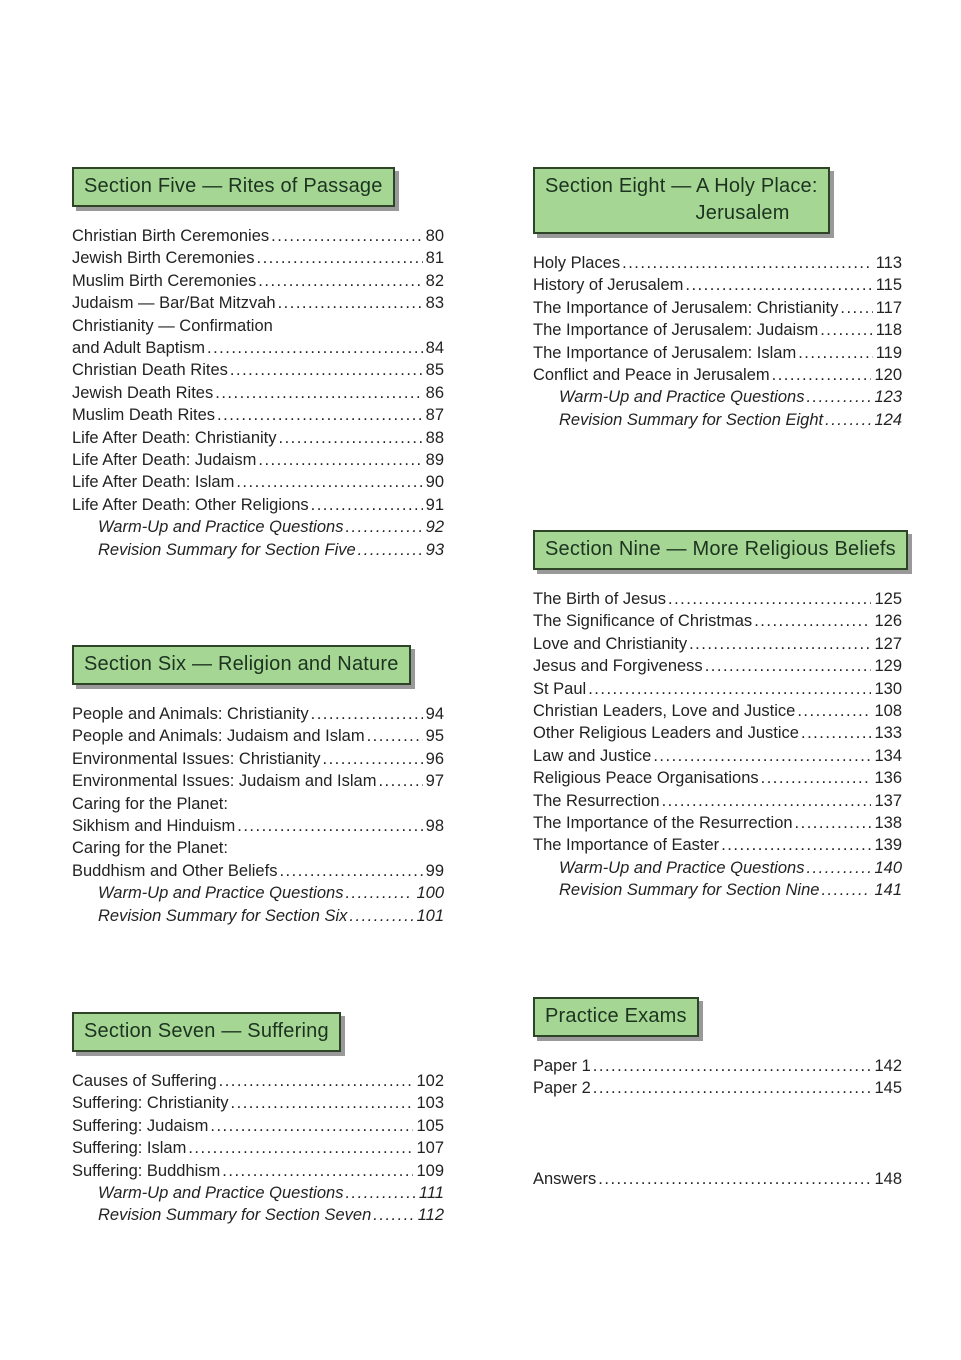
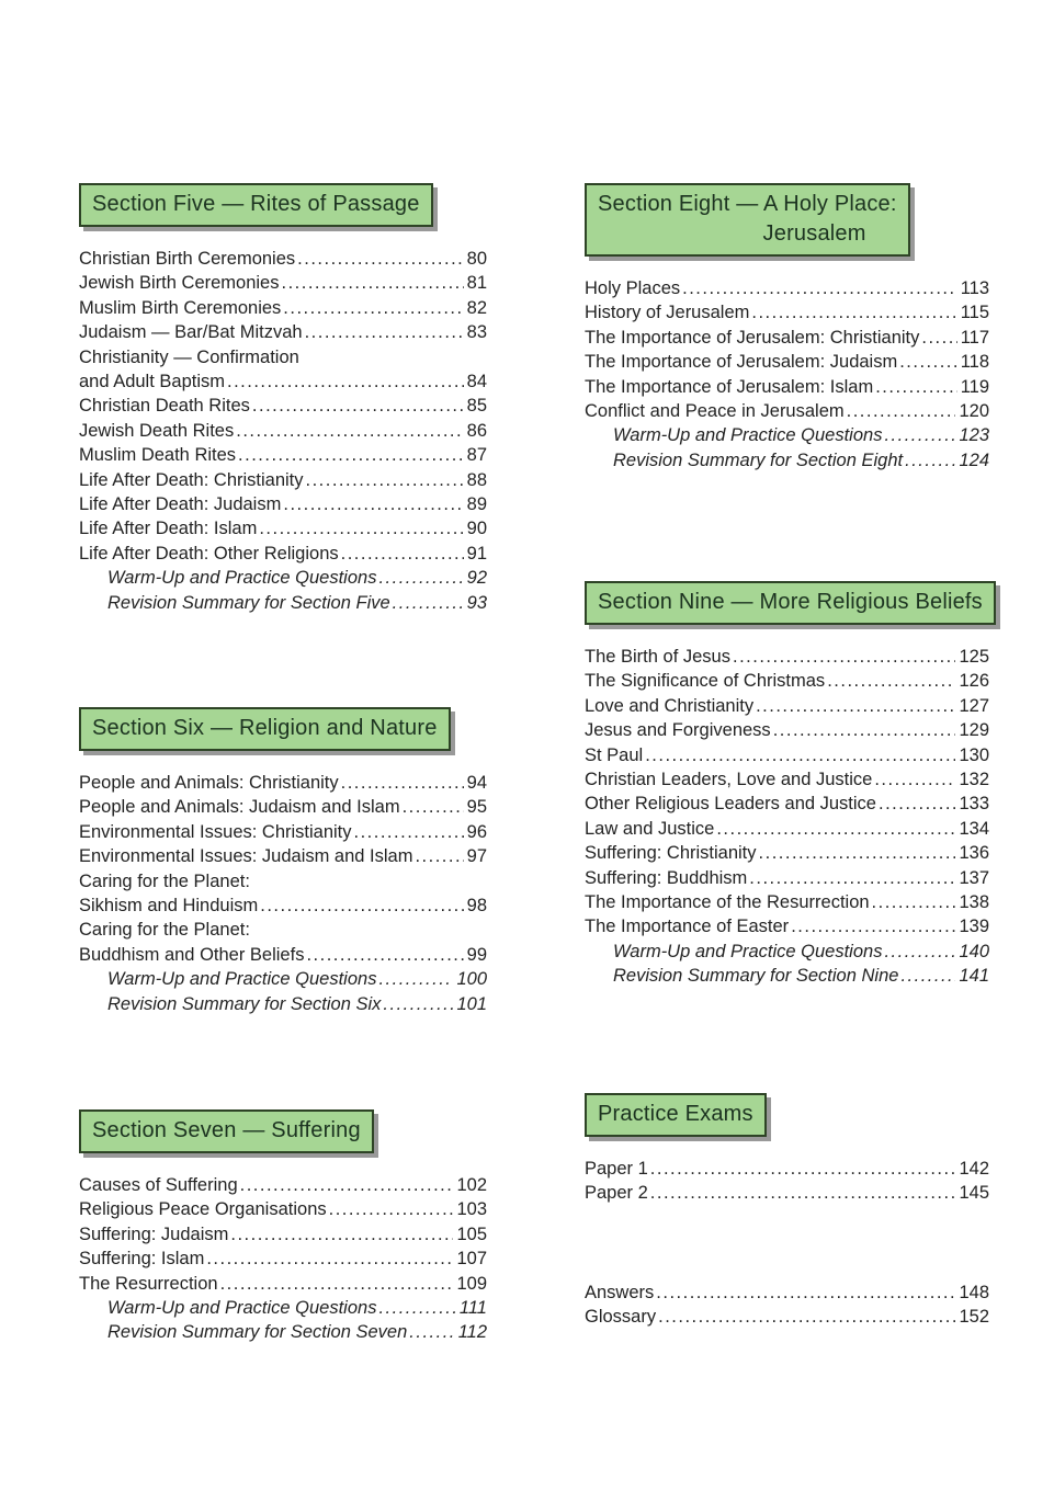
  Section Five — Rites of Passage
  Christian Birth Ceremonies
  80
  Jewish Birth Ceremonies
  81
  Muslim Birth Ceremonies
  82
  Judaism — Bar/Bat Mitzvah
  83
  Christianity — Confirmation
  and Adult Baptism
  84
  Christian Death Rites
  85
  Jewish Death Rites
  86
  Muslim Death Rites
  87
  Life After Death: Christianity
  88
  Life After Death: Judaism
  89
  Life After Death: Islam
  90
  Life After Death: Other Religions
  91
  Warm-Up and Practice Questions
  92
  Revision Summary for Section Five
  93
  Section Six — Religion and Nature
  People and Animals: Christianity
  94
  People and Animals: Judaism and Islam
  95
  Environmental Issues: Christianity
  96
  Environmental Issues: Judaism and Islam
  97
  Caring for the Planet:
  Sikhism and Hinduism
  98
  Caring for the Planet:
  Buddhism and Other Beliefs
  99
  Warm-Up and Practice Questions
  100
  Revision Summary for Section Six
  101
  Section Seven — Suffering
  Causes of Suffering
  102
- Suffering: Christianity
+ Religious Peace Organisations
  103
  Suffering: Judaism
  105
  Suffering: Islam
  107
- Suffering: Buddhism
+ The Resurrection
  109
  Warm-Up and Practice Questions
  111
  Revision Summary for Section Seven
  112
  Section Eight — A Holy Place:
  Jerusalem
  Holy Places
  113
  History of Jerusalem
  115
  The Importance of Jerusalem: Christianity
  117
  The Importance of Jerusalem: Judaism
  118
  The Importance of Jerusalem: Islam
  119
  Conflict and Peace in Jerusalem
  120
  Warm-Up and Practice Questions
  123
  Revision Summary for Section Eight
  124
  Section Nine — More Religious Beliefs
  The Birth of Jesus
  125
  The Significance of Christmas
  126
  Love and Christianity
  127
  Jesus and Forgiveness
  129
  St Paul
  130
  Christian Leaders, Love and Justice
- 108
+ 132
  Other Religious Leaders and Justice
  133
  Law and Justice
  134
- Religious Peace Organisations
+ Suffering: Christianity
  136
- The Resurrection
+ Suffering: Buddhism
  137
  The Importance of the Resurrection
  138
  The Importance of Easter
  139
  Warm-Up and Practice Questions
  140
  Revision Summary for Section Nine
  141
  Practice Exams
  Paper 1
  142
  Paper 2
  145
  Answers
  148
+ Glossary
+ 152
